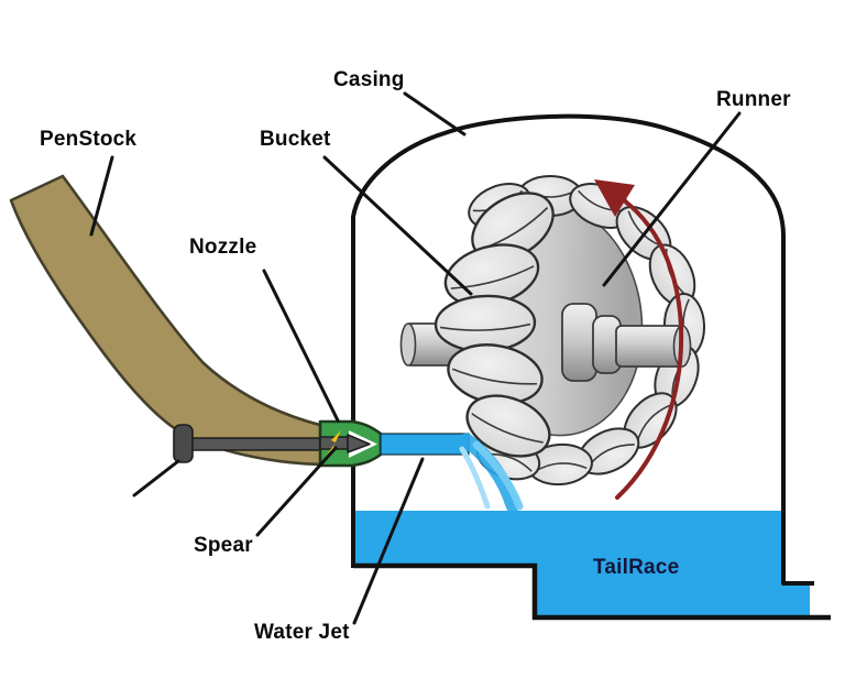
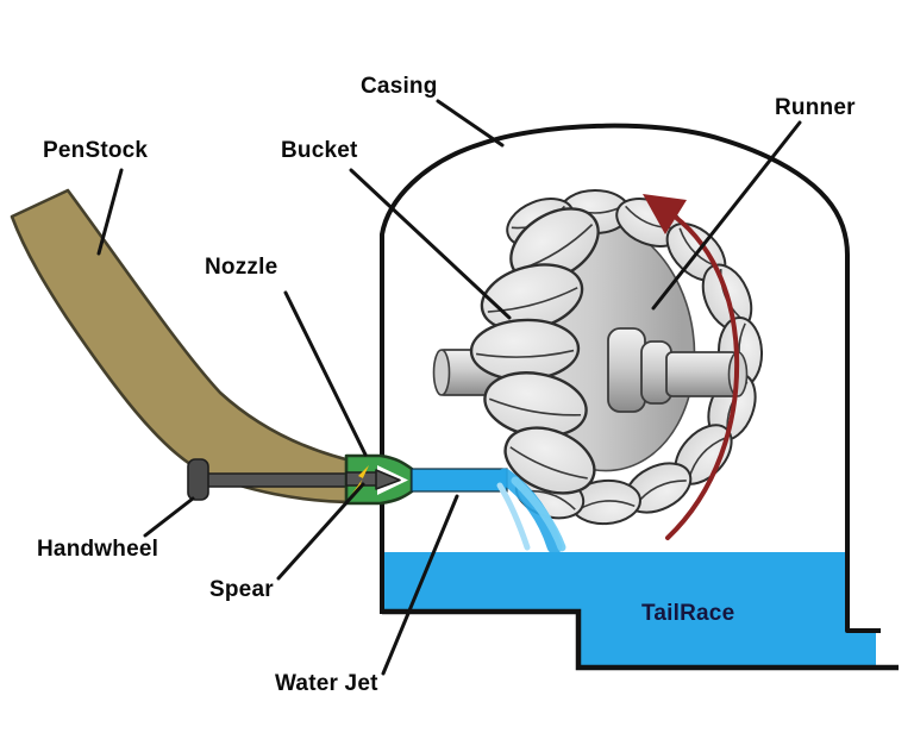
  PenStock
  Casing
  Bucket
  Runner
  Nozzle
+ Handwheel
  Spear
  Water Jet
  TailRace
